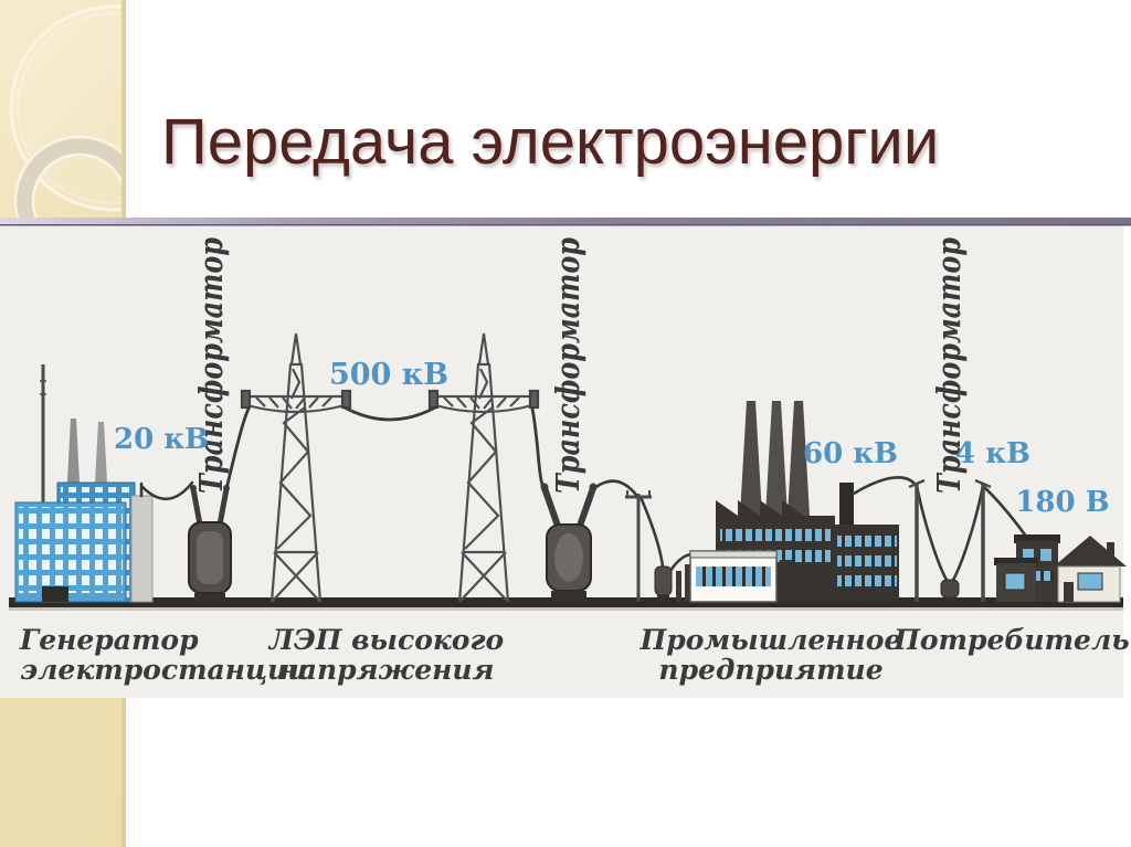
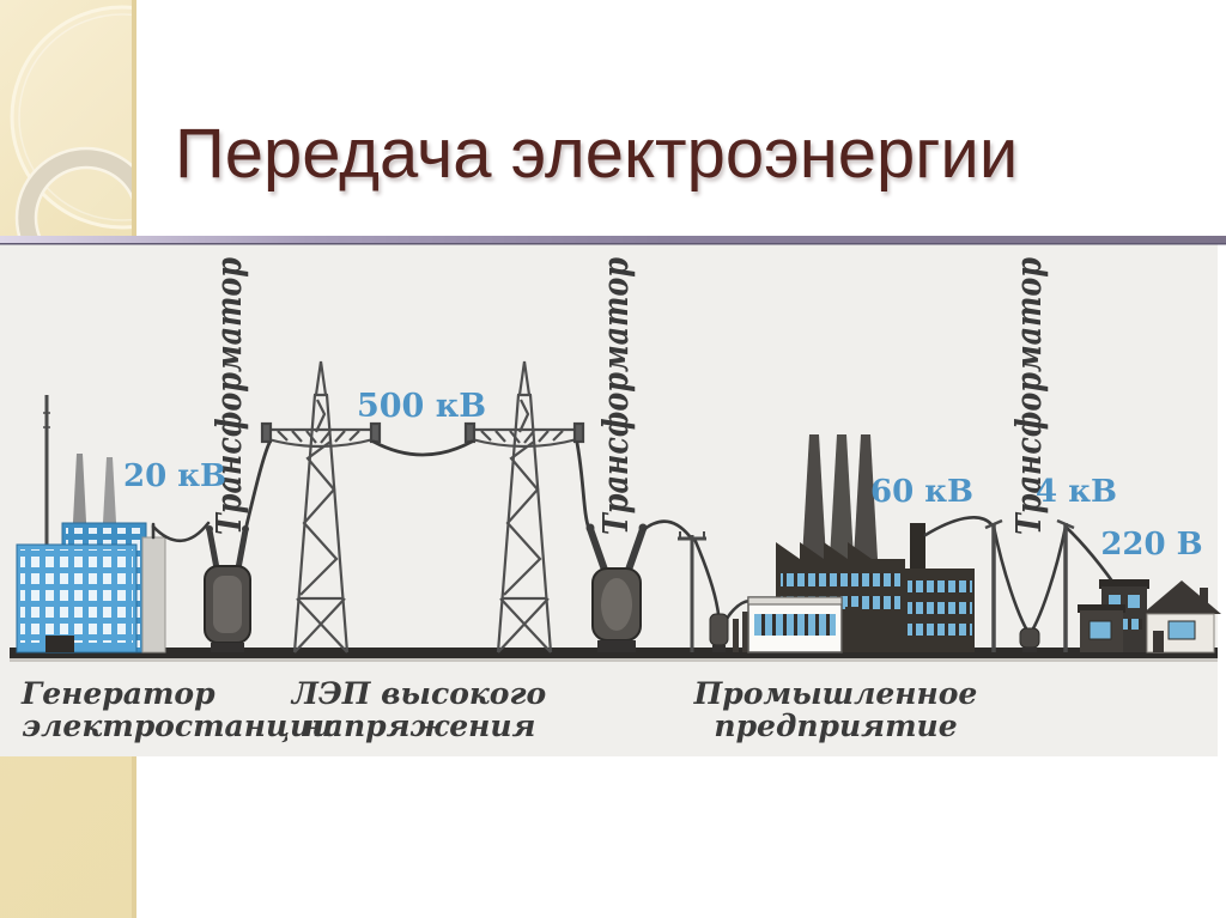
  Передача электроэнергии
  20 кВ
  500 кВ
  60 кВ
  4 кВ
- 180 В
+ 220 В
  Генератор
  электростанции
  ЛЭП высокого
  напряжения
  Промышленное
  предприятие
- Потребитель
